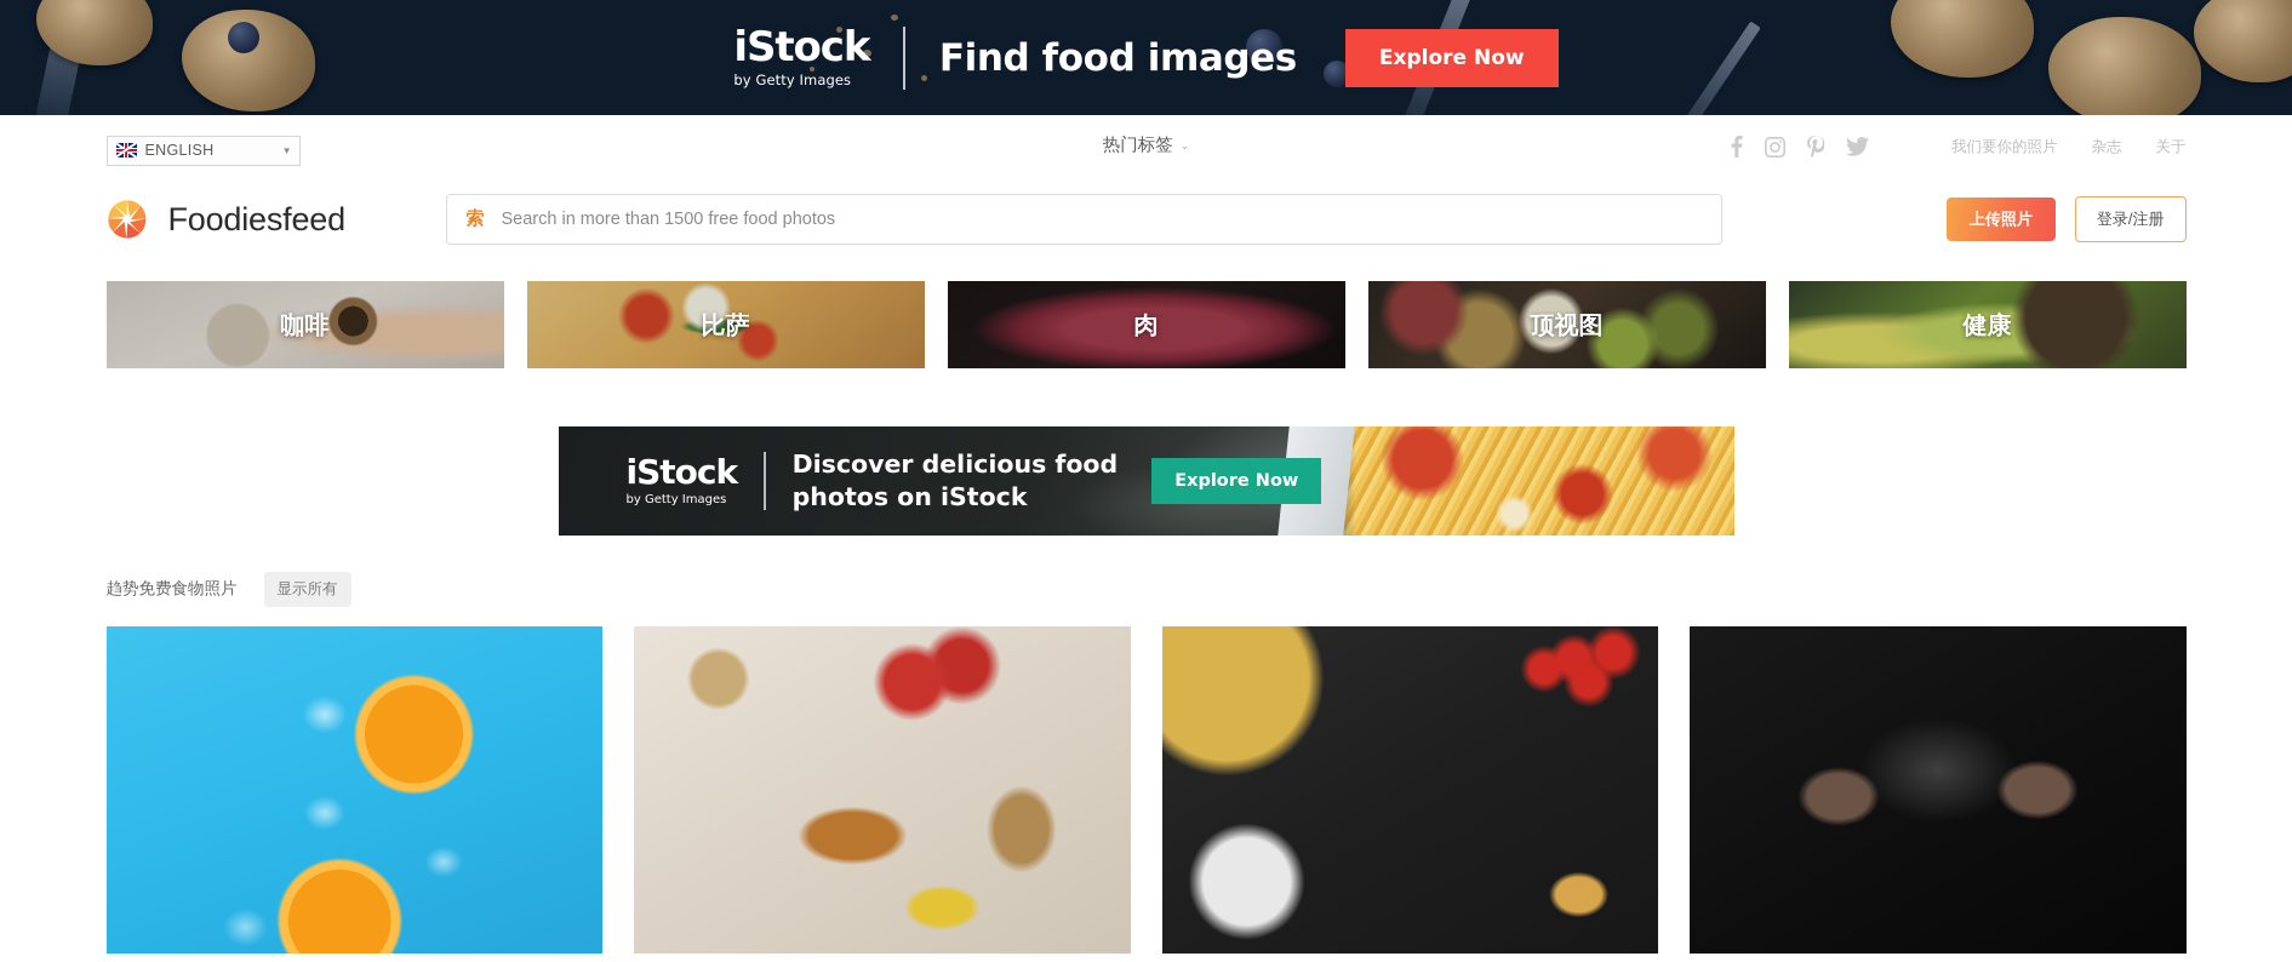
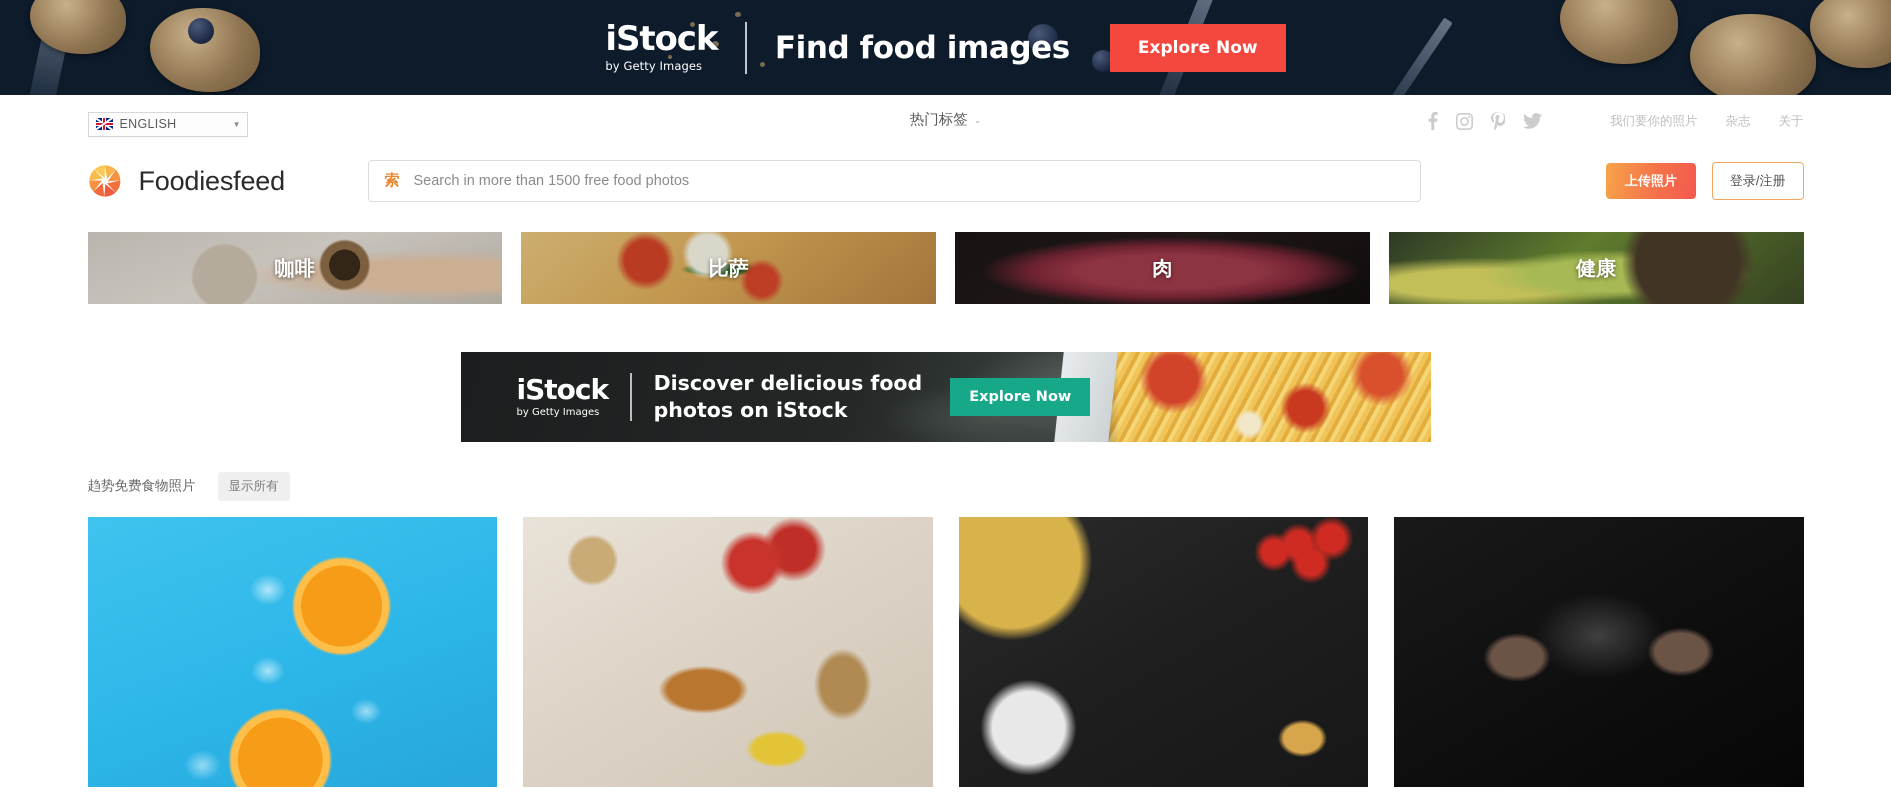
  iStock
  by Getty Images
  Find food images
  Explore Now
  ENGLISH
  ▼
  热门标签
  ⌄
  我们要你的照片
  杂志
  关于
  Foodiesfeed
  索
  Search in more than 1500 free food photos
  上传照片
  登录/注册
  咖啡
  比萨
  肉
- 顶视图
  健康
  iStock
  by Getty Images
  Discover delicious food
  photos on iStock
  Explore Now
  趋势免费食物照片
  显示所有
